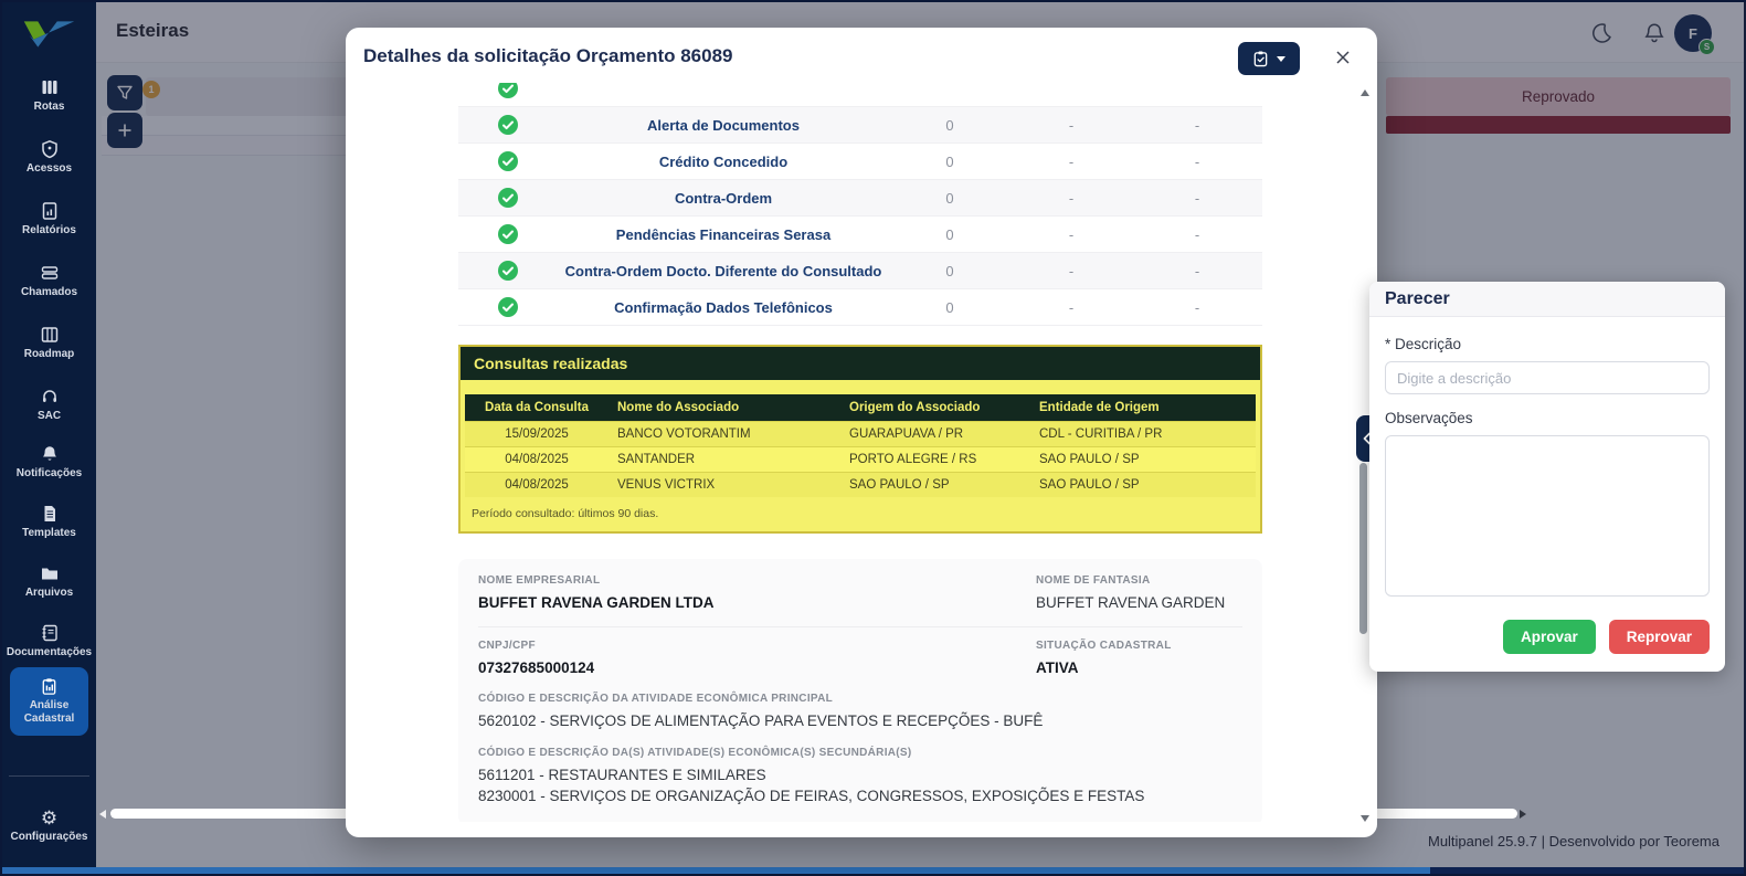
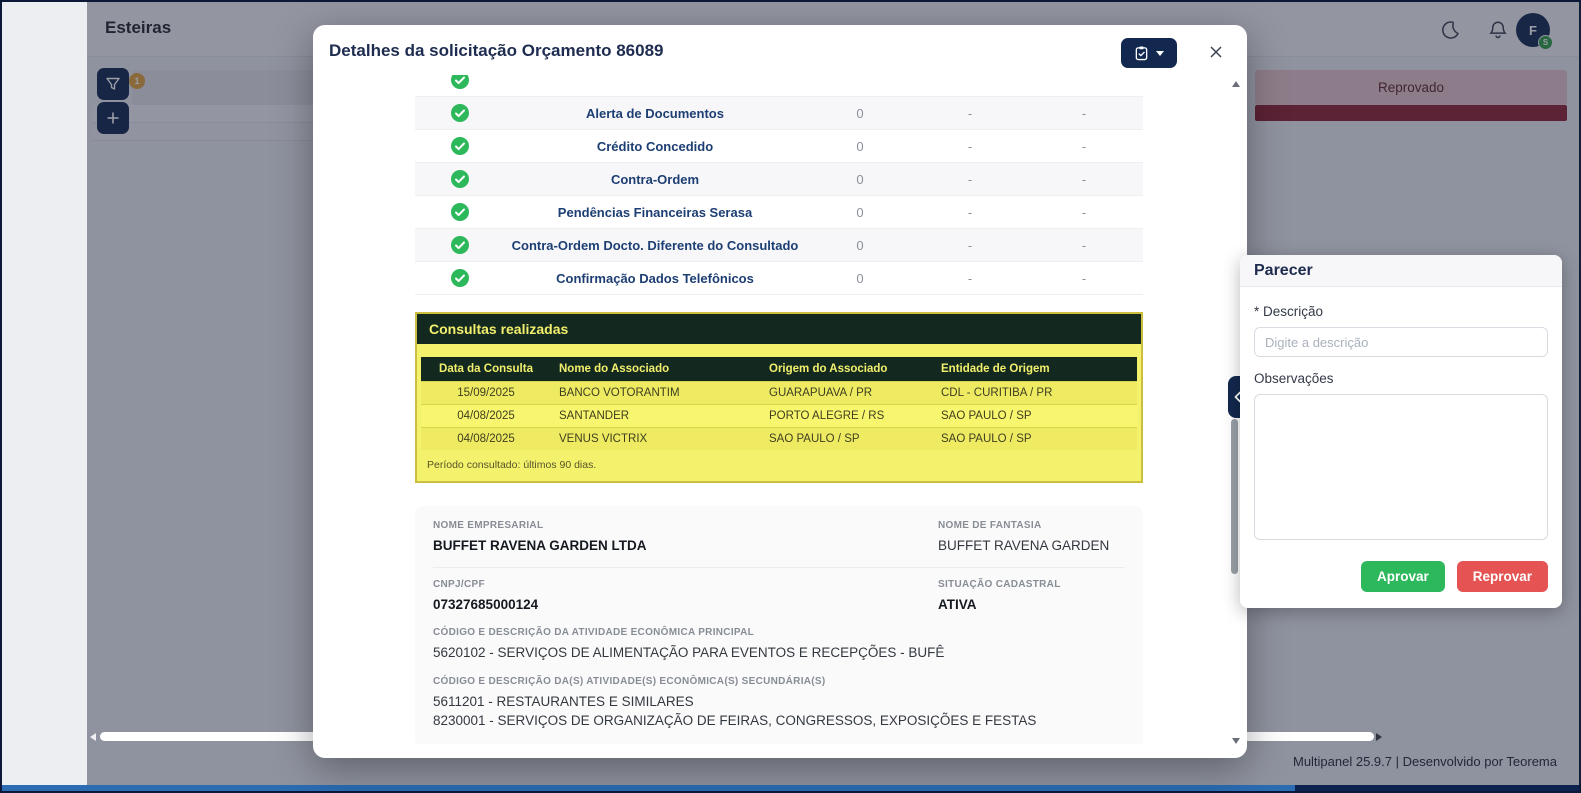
- Rotas
- Acessos
- Relatórios
- Chamados
- Roadmap
- SAC
- Notificações
- Templates
- Arquivos
- Documentações
- Análise Cadastral
- ⚙
- Configurações
  Esteiras
  F
  S
  Reprovado
  1
  Multipanel 25.9.7 | Desenvolvido por Teorema
  Detalhes da solicitação Orçamento 86089
  Alerta de Documentos
  0
  -
  -
  Crédito Concedido
  0
  -
  -
  Contra-Ordem
  0
  -
  -
  Pendências Financeiras Serasa
  0
  -
  -
  Contra-Ordem Docto. Diferente do Consultado
  0
  -
  -
  Confirmação Dados Telefônicos
  0
  -
  -
  Consultas realizadas
  Data da Consulta
  Nome do Associado
  Origem do Associado
  Entidade de Origem
  15/09/2025
  BANCO VOTORANTIM
  GUARAPUAVA / PR
  CDL - CURITIBA / PR
  04/08/2025
  SANTANDER
  PORTO ALEGRE / RS
  SAO PAULO / SP
  04/08/2025
  VENUS VICTRIX
  SAO PAULO / SP
  SAO PAULO / SP
  Período consultado: últimos 90 dias.
  NOME EMPRESARIAL
  BUFFET RAVENA GARDEN LTDA
  NOME DE FANTASIA
  BUFFET RAVENA GARDEN
  CNPJ/CPF
  07327685000124
  SITUAÇÃO CADASTRAL
  ATIVA
  CÓDIGO E DESCRIÇÃO DA ATIVIDADE ECONÔMICA PRINCIPAL
  5620102 - SERVIÇOS DE ALIMENTAÇÃO PARA EVENTOS E RECEPÇÕES - BUFÊ
  CÓDIGO E DESCRIÇÃO DA(S) ATIVIDADE(S) ECONÔMICA(S) SECUNDÁRIA(S)
  5611201 - RESTAURANTES E SIMILARES
  8230001 - SERVIÇOS DE ORGANIZAÇÃO DE FEIRAS, CONGRESSOS, EXPOSIÇÕES E FESTAS
  Parecer
  * Descrição
  Digite a descrição
  Observações
  Aprovar
  Reprovar
